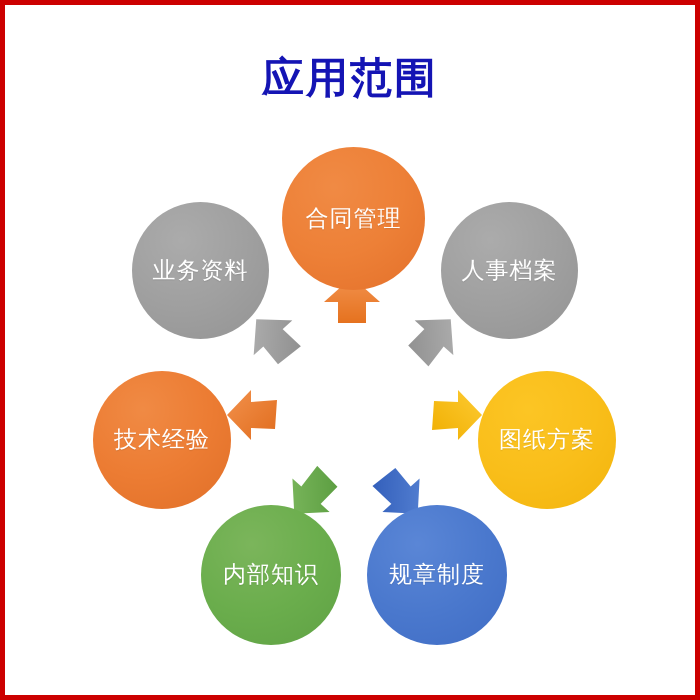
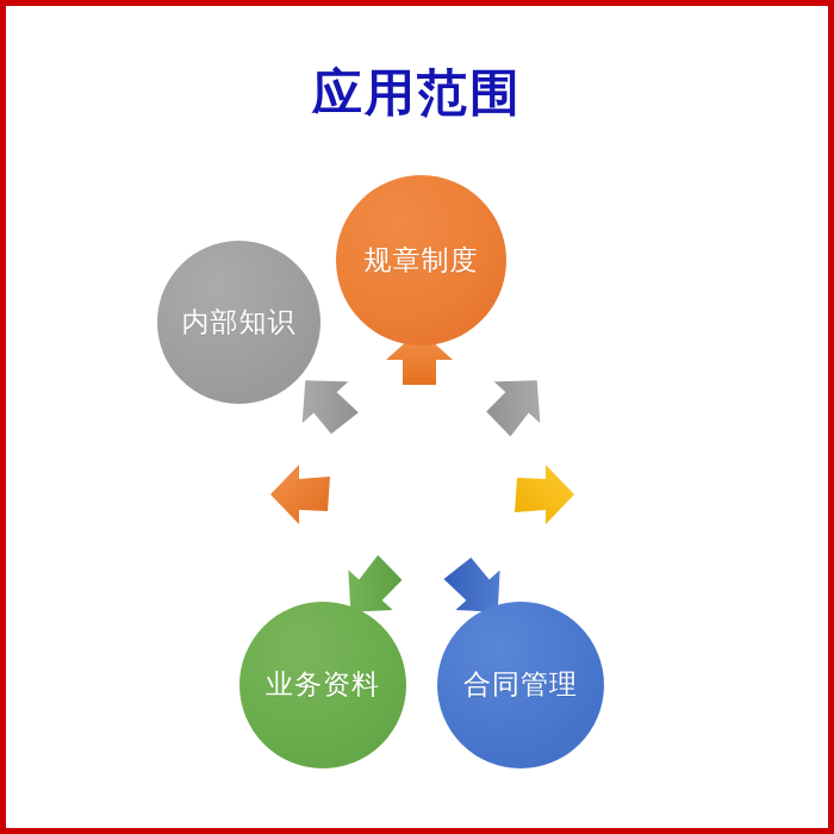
  应用范围
- 合同管理
+ 规章制度
- 业务资料
+ 内部知识
- 人事档案
- 技术经验
- 图纸方案
- 内部知识
+ 业务资料
- 规章制度
+ 合同管理
